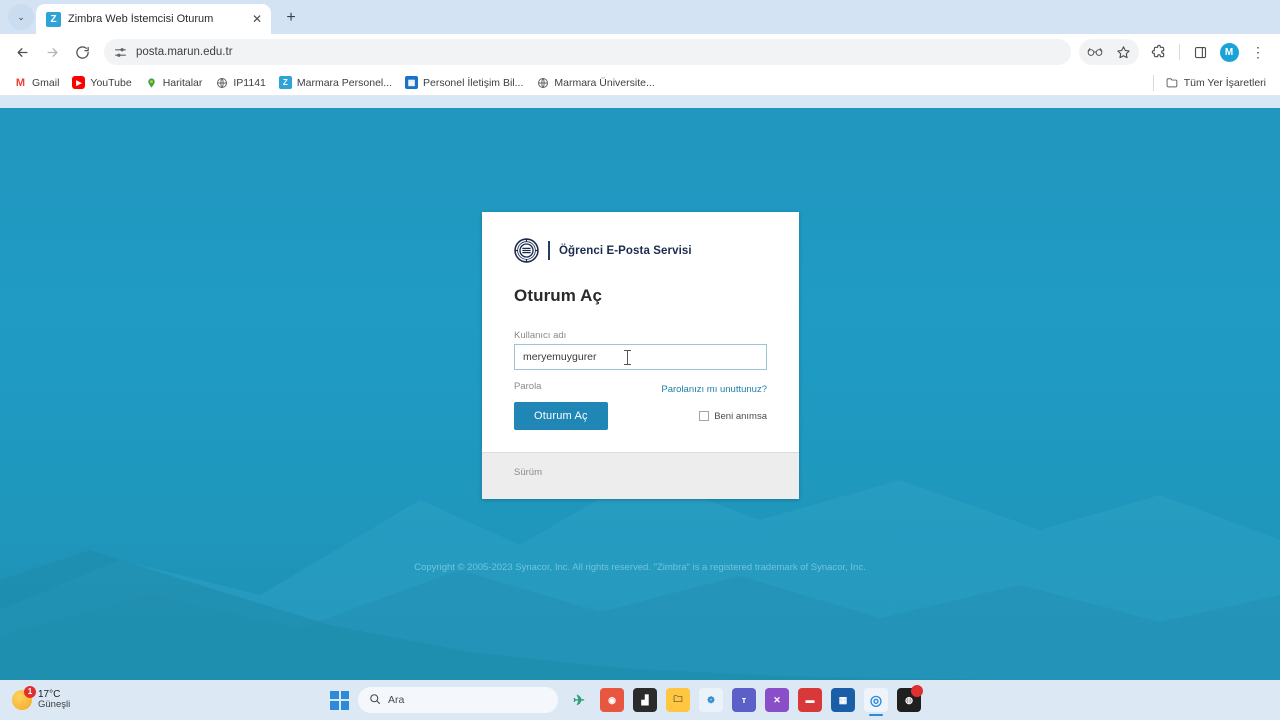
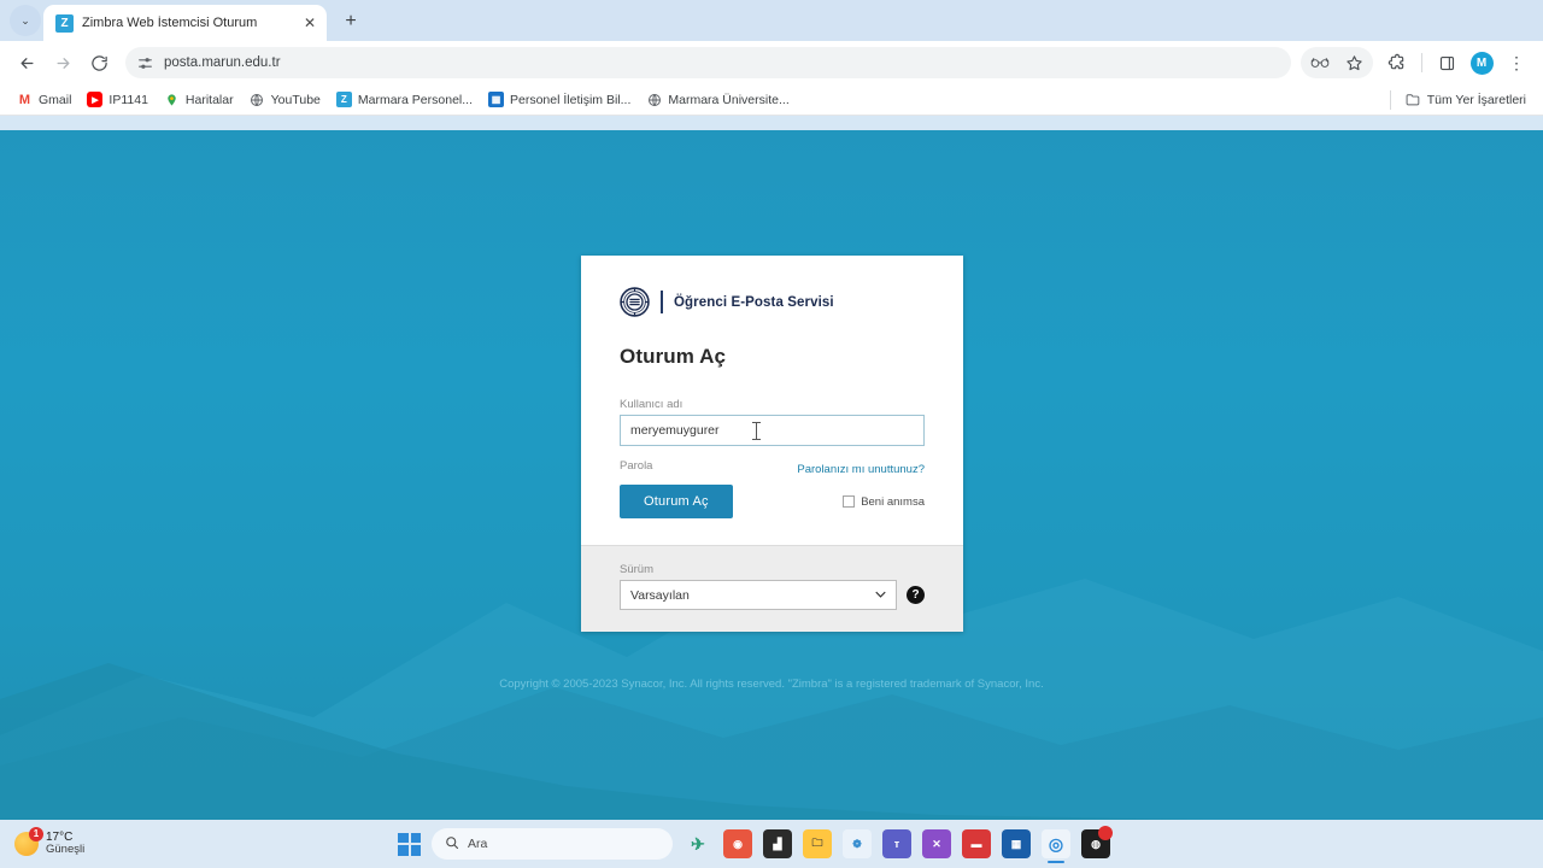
  ⌄
  Z
  Zimbra Web İstemcisi Oturum
  ✕
  +
  posta.marun.edu.tr
  M
  ⋮
  M
  Gmail
- YouTube
+ IP1141
  Haritalar
- IP1141
+ YouTube
  Z
  Marmara Personel...
  ▦
  Personel İletişim Bil...
  Marmara Üniversite...
  Tüm Yer İşaretleri
  Öğrenci E-Posta Servisi
  Oturum Aç
  Kullanıcı adı
  meryemuygurer
  Parola
  Parolanızı mı unuttunuz?
  Oturum Aç
  Beni anımsa
  Sürüm
+ Varsayılan
+ ?
  Copyright © 2005-2023 Synacor, Inc. All rights reserved. "Zimbra" is a registered trademark of Synacor, Inc.
  1
  17°C
  Güneşli
  Ara
  ✈
  ◉
  ▟
  🗀
  ❁
  ᴛ
  ✕
  ▬
  ▦
  ◎
  ◍
